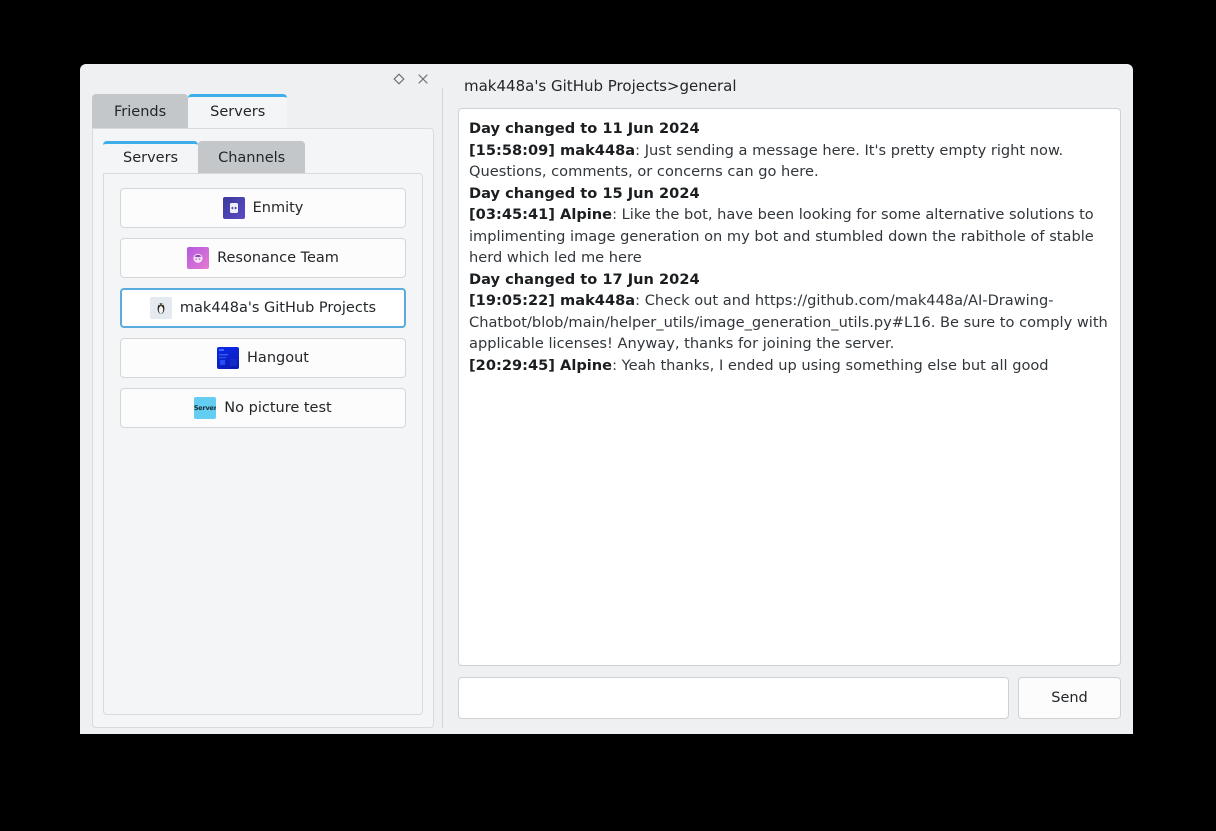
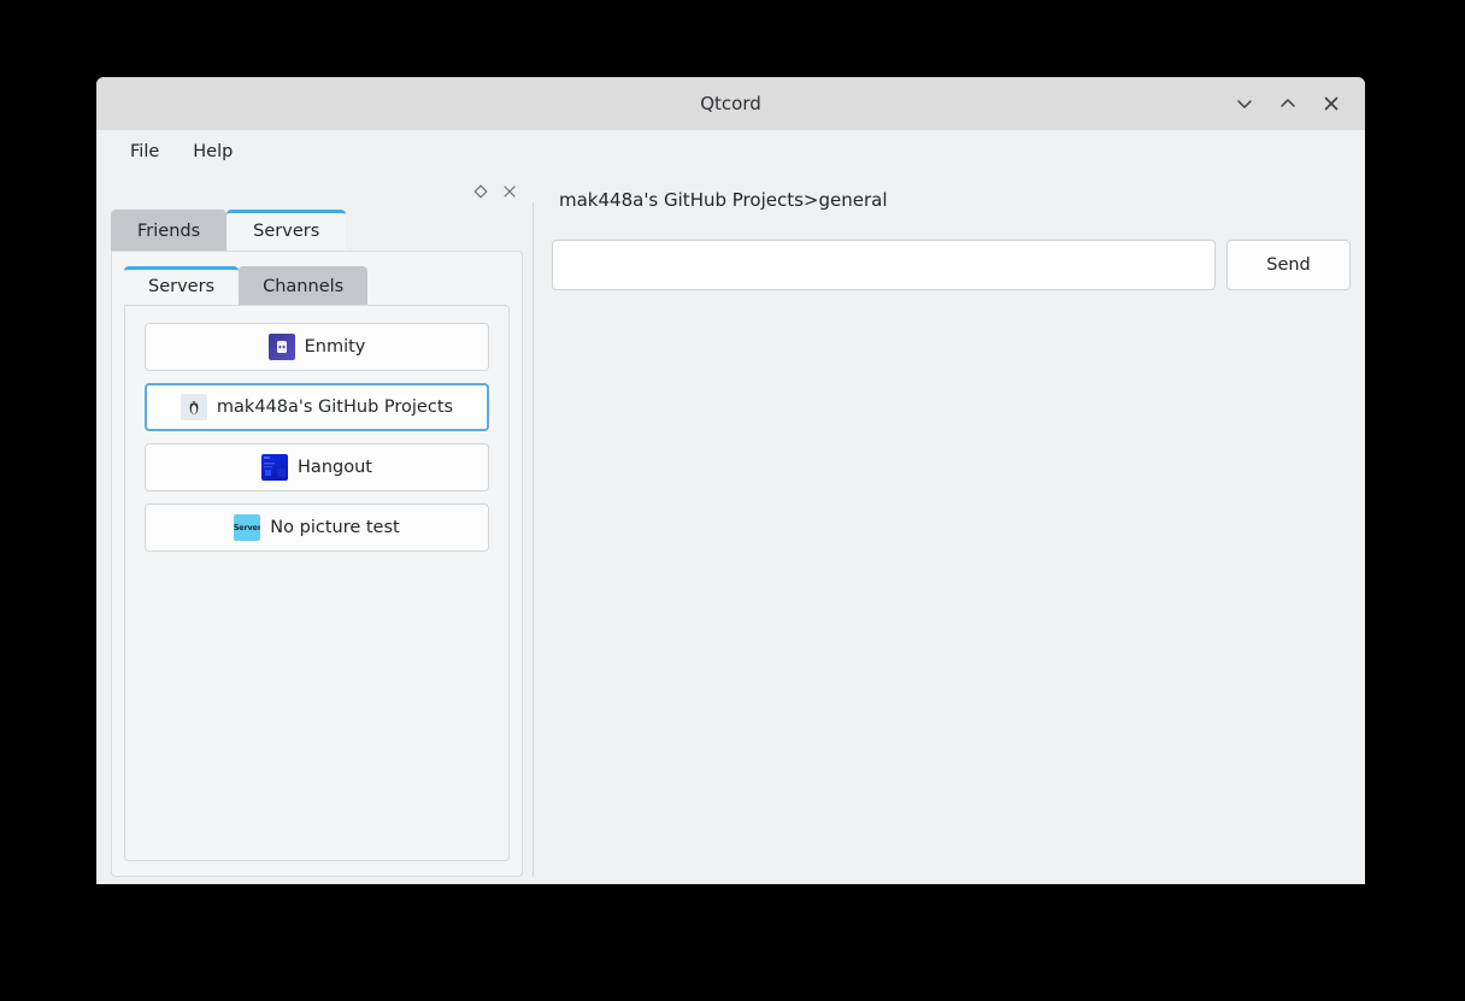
+ Qtcord
+ File
+ Help
  Friends
  Servers
  Servers
  Channels
  Enmity
- Resonance Team
  mak448a's GitHub Projects
  Hangout
  Server
  No picture test
  mak448a's GitHub Projects>general
- Day changed to 11 Jun 2024
- [15:58:09] mak448a: Just sending a message here. It's pretty empty right now. Questions, comments, or concerns can go here.
- Day changed to 15 Jun 2024
- [03:45:41] Alpine: Like the bot, have been looking for some alternative solutions to implimenting image generation on my bot and stumbled down the rabithole of stable herd which led me here
- Day changed to 17 Jun 2024
- [19:05:22] mak448a: Check out and https://github.com/mak448a/AI-Drawing-Chatbot/blob/main/helper_utils/image_generation_utils.py#L16. Be sure to comply with applicable licenses! Anyway, thanks for joining the server.
- [20:29:45] Alpine: Yeah thanks, I ended up using something else but all good
  Send
